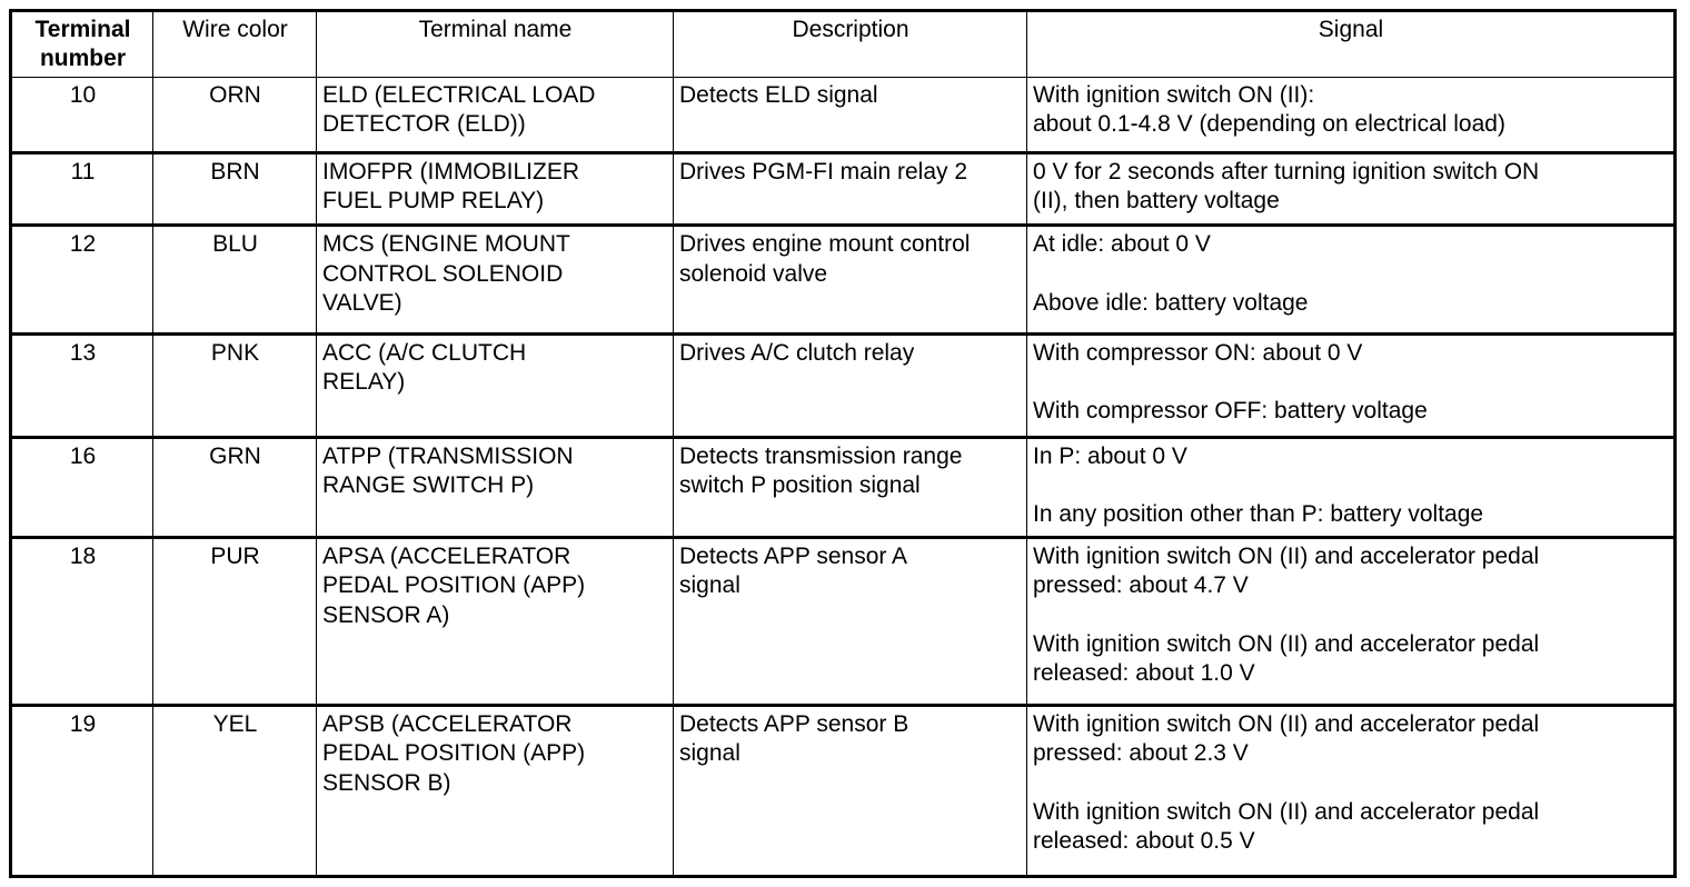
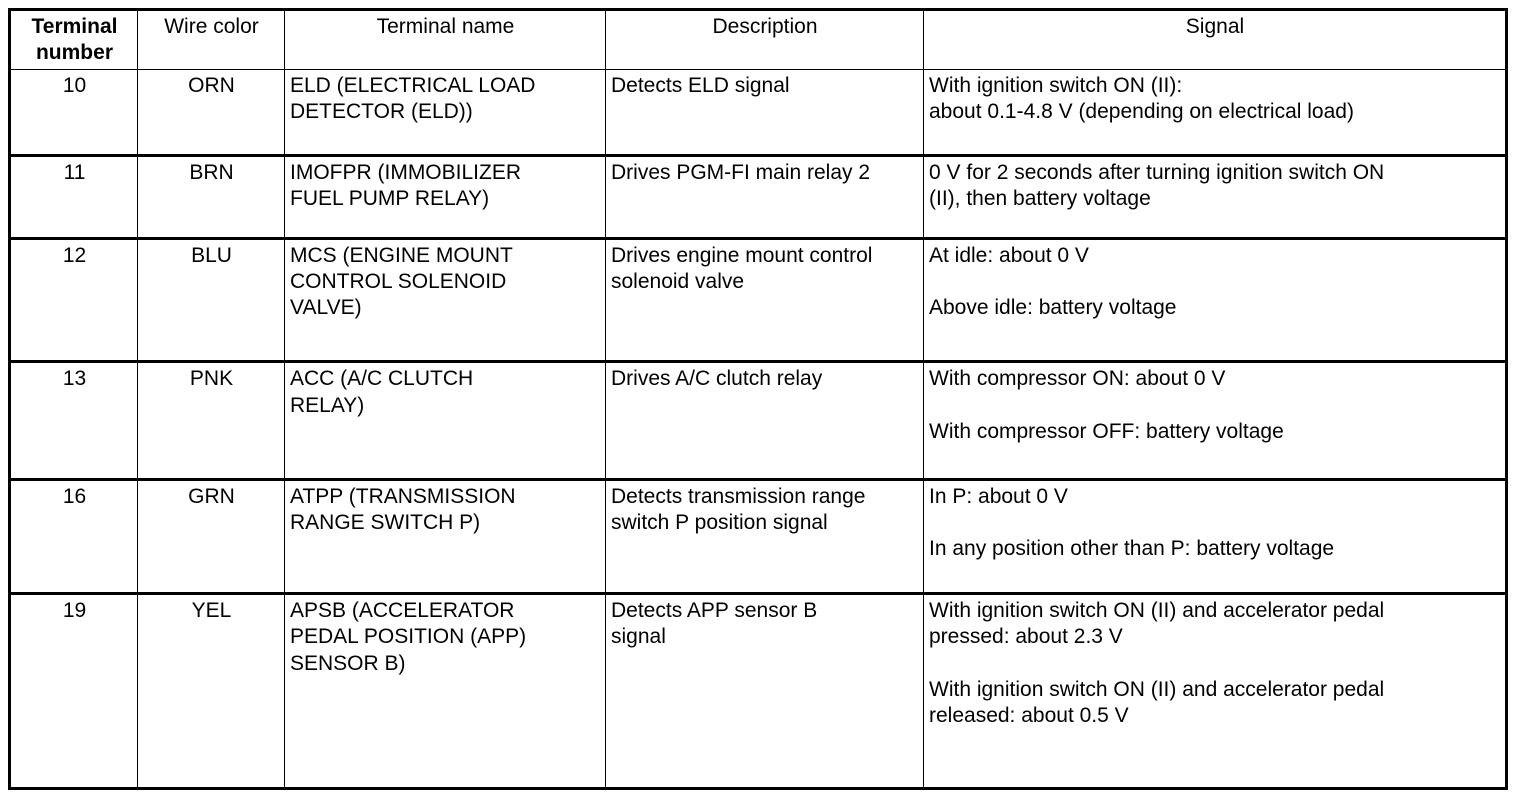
  Terminal number	Wire color	Terminal name	Description	Signal
  10	ORN	ELD (ELECTRICAL LOAD DETECTOR (ELD))	Detects ELD signal	With ignition switch ON (II): about 0.1-4.8 V (depending on electrical load)
  11	BRN	IMOFPR (IMMOBILIZER FUEL PUMP RELAY)	Drives PGM-FI main relay 2	0 V for 2 seconds after turning ignition switch ON (II), then battery voltage
  12	BLU	MCS (ENGINE MOUNT CONTROL SOLENOID VALVE)	Drives engine mount control solenoid valve	At idle: about 0 V Above idle: battery voltage
  13	PNK	ACC (A/C CLUTCH RELAY)	Drives A/C clutch relay	With compressor ON: about 0 V With compressor OFF: battery voltage
  16	GRN	ATPP (TRANSMISSION RANGE SWITCH P)	Detects transmission range switch P position signal	In P: about 0 V In any position other than P: battery voltage
- 18	PUR	APSA (ACCELERATOR PEDAL POSITION (APP) SENSOR A)	Detects APP sensor A signal	With ignition switch ON (II) and accelerator pedal pressed: about 4.7 V With ignition switch ON (II) and accelerator pedal released: about 1.0 V
  19	YEL	APSB (ACCELERATOR PEDAL POSITION (APP) SENSOR B)	Detects APP sensor B signal	With ignition switch ON (II) and accelerator pedal pressed: about 2.3 V With ignition switch ON (II) and accelerator pedal released: about 0.5 V
